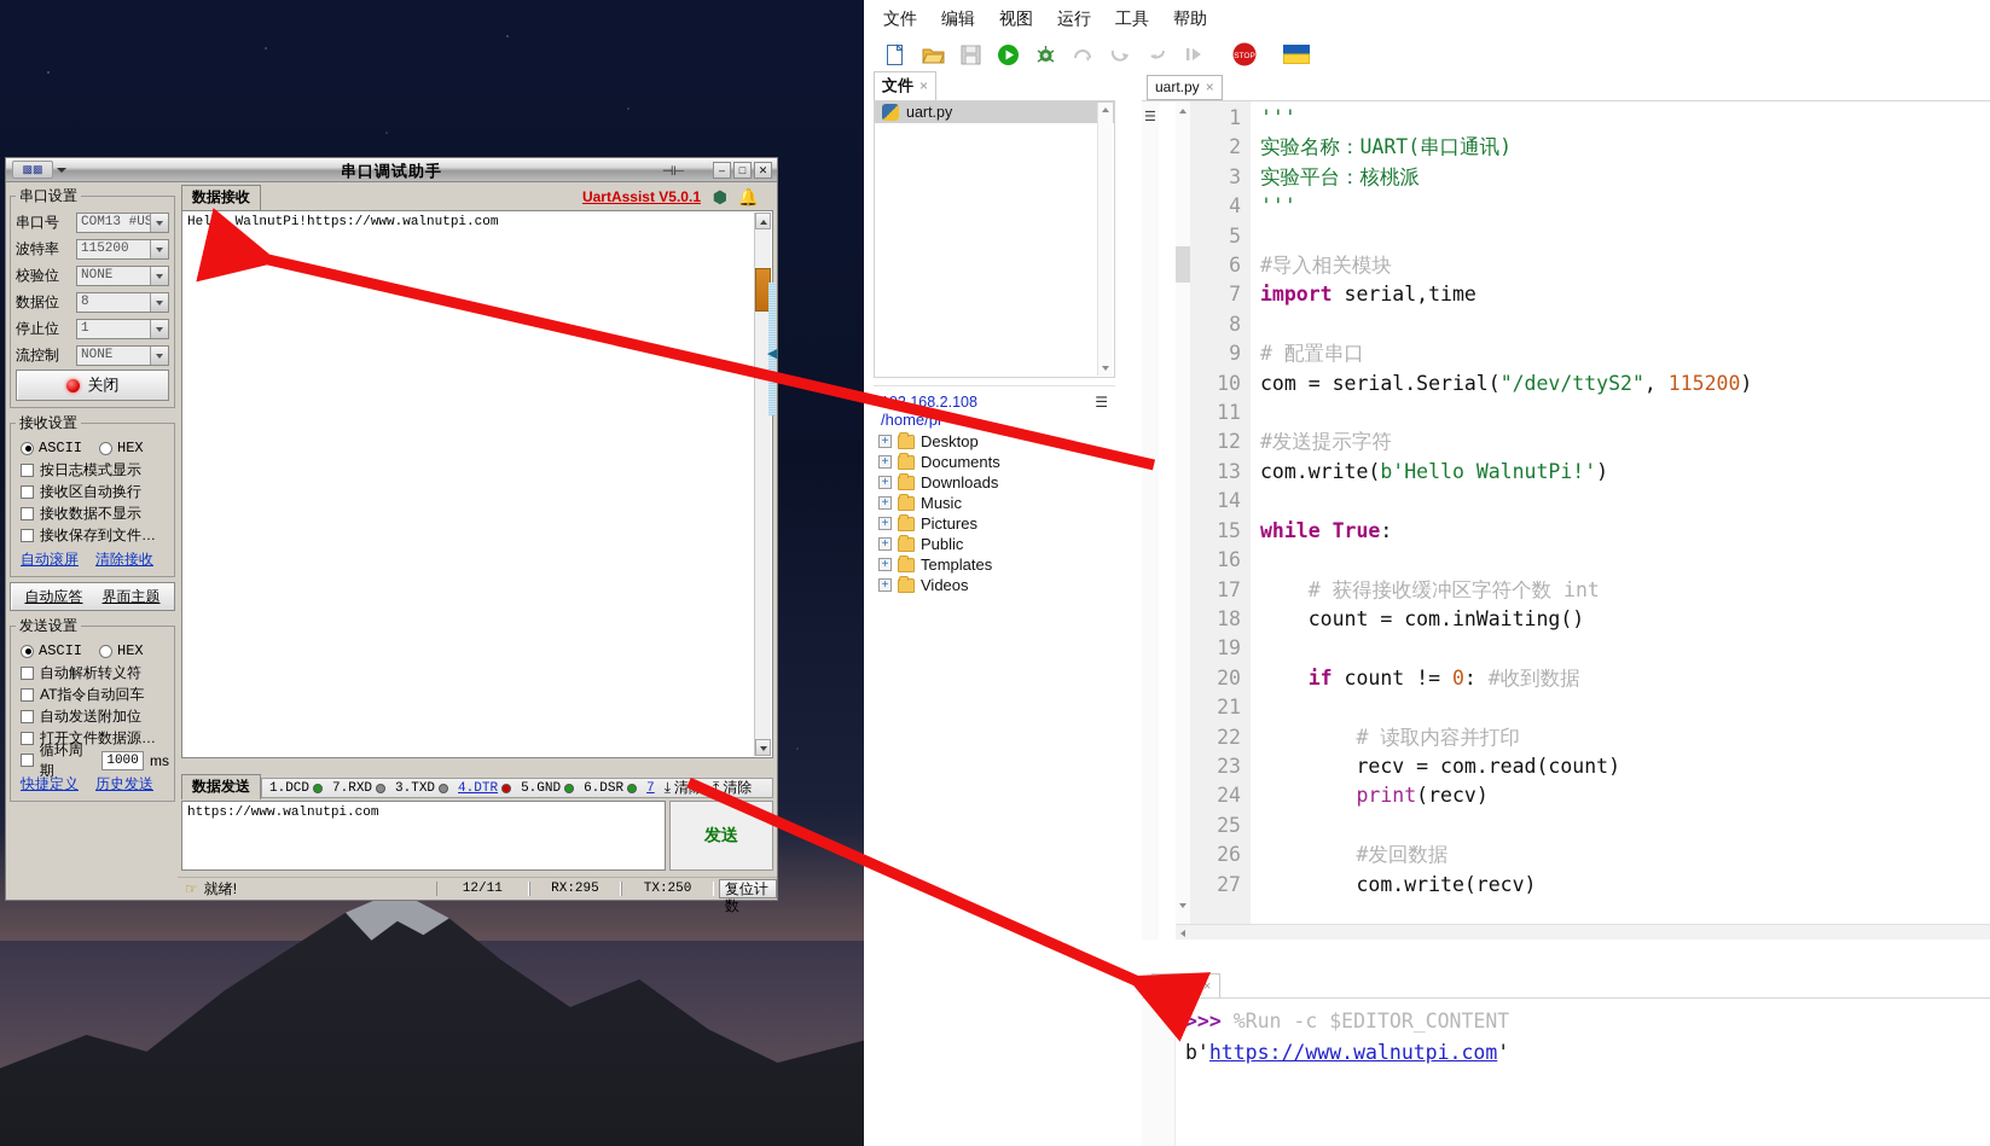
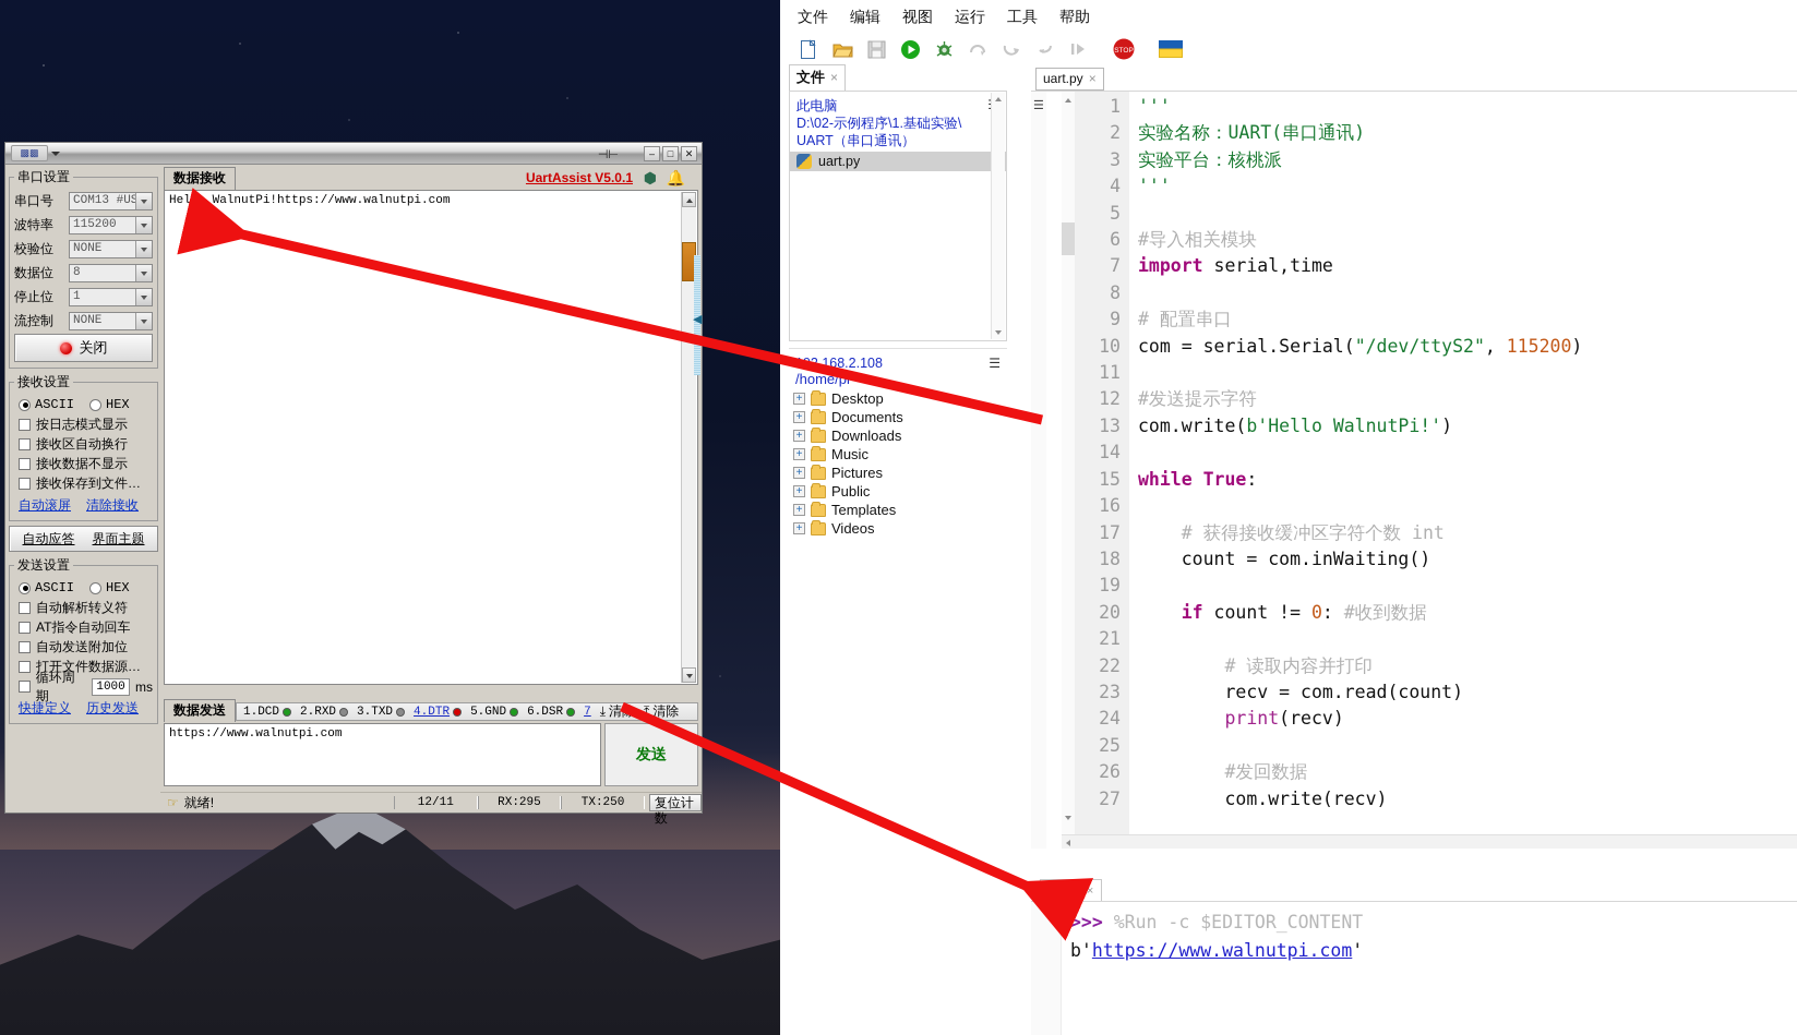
  ▩▩
- 串口调试助手
  ⊣⊢
  –
  □
  ✕
  串口设置
  串口号
  COM13 #U
  波特率
  115200
  校验位
  NONE
  数据位
  8
  停止位
  1
  流控制
  NONE
  关闭
  接收设置
  ASCII
  HEX
  按日志模式显示
  接收区自动换行
  接收数据不显示
  接收保存到文件…
  自动滚屏
  清除接收
  自动应答
  界面主题
  发送设置
  ASCII
  HEX
  自动解析转义符
  AT指令自动回车
  自动发送附加位
  打开文件数据源…
  循环周期
  1000
  ms
  快捷定义
  历史发送
  数据接收
  UartAssist V5.0.1
  ⬢
  🔔
  Hello WalnutPi!https://www.walnutpi.com
  ◀
  数据发送
  1.DCD
- 7.RXD
+ 2.RXD
  3.TXD
  4.DTR
  5.GND
  6.DSR
  7
  ⤓
  ⤒
  清除
  https://www.walnutpi.com
  发送
  ☞
  就绪!
  12/11
  RX:295
  TX:250
  复位计数
  文件
  编辑
  视图
  运行
  工具
  帮助
  文件 ×
+ 此电脑
+ D:\02-示例程序\1.基础实验\
+ UART（串口通讯）
  uart.py
  ☰
  .168.2.108
  /home/p
  +
  Desktop
  +
  Documents
  +
  Downloads
  +
  Music
  +
  Pictures
  +
  Public
  +
  Templates
  +
  Videos
  uart.py ×
  ☰
  1
  2
  3
  4
  5
  6
  7
  8
  9
  10
  11
  12
  13
  14
  15
  16
  17
  18
  19
  20
  21
  22
  23
  24
  25
  26
  27
  '''
  实验名称：UART(串口通讯)
  实验平台：核桃派
  '''
  #导入相关模块
  import serial,time
  # 配置串口
  com = serial.Serial("/dev/ttyS2", 115200)
  #发送提示字符
  com.write(b'Hello WalnutPi!')
  while True:
  # 获得接收缓冲区字符个数 int
  count = com.inWaiting()
  if count != 0: #收到数据
  # 读取内容并打印
  recv = com.read(count)
  print(recv)
  #发回数据
  com.write(recv)
  >>> %Run -c $EDITOR_CONTENT
  b'https://www.walnutpi.com'
